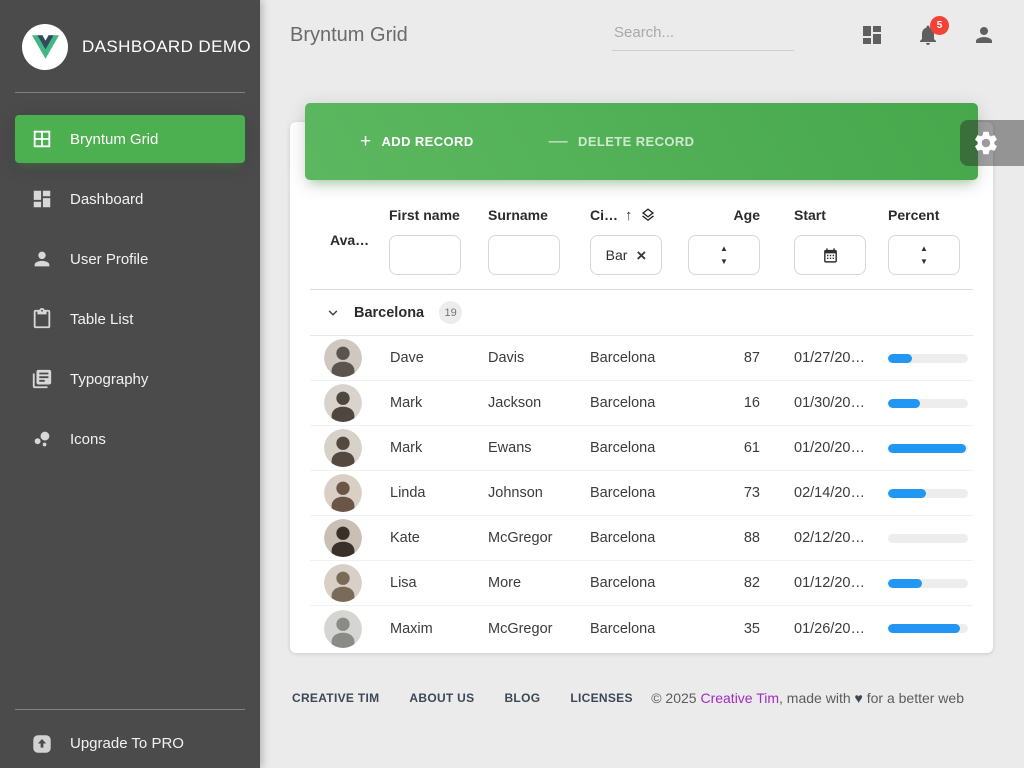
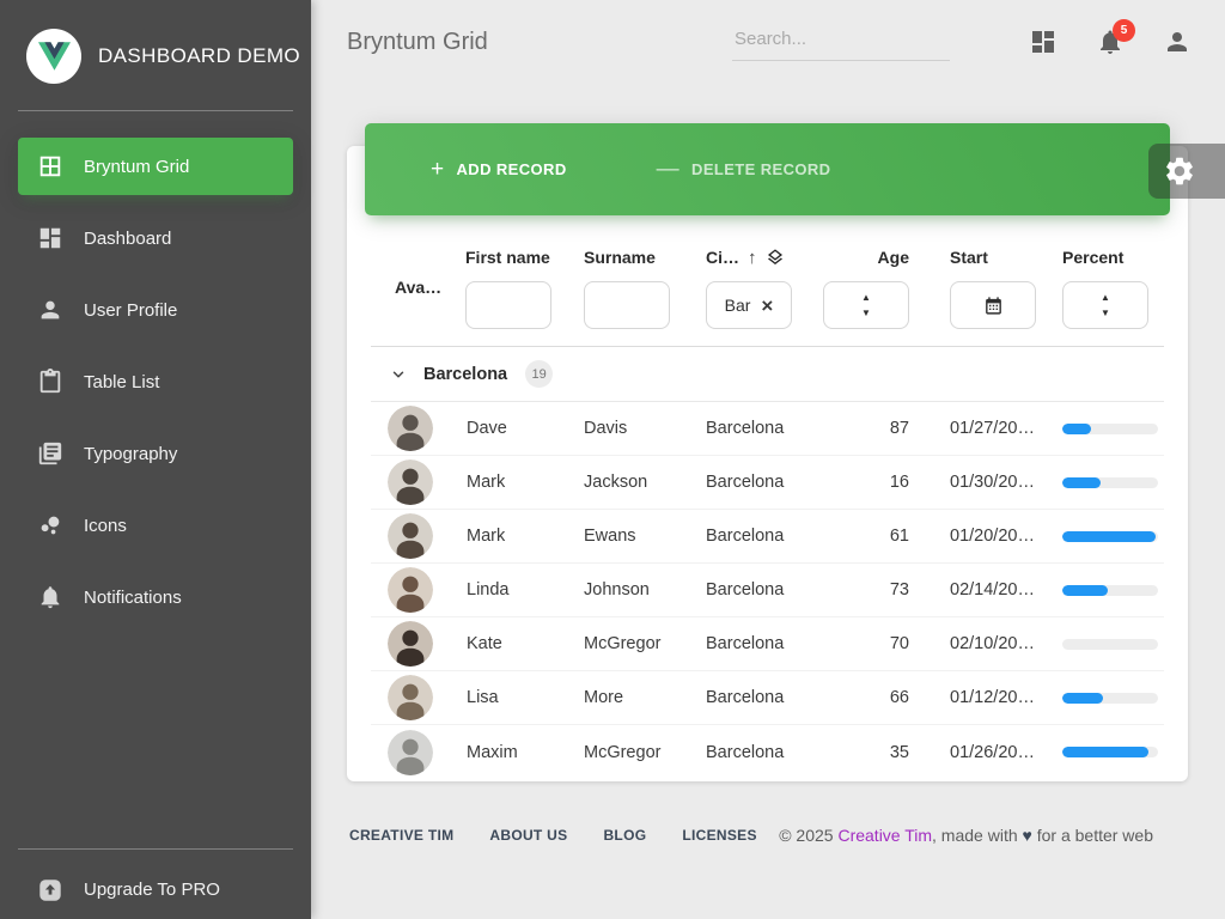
  DASHBOARD DEMO
  Bryntum Grid
  Dashboard
  User Profile
  Table List
  Typography
  Icons
+ Notifications
  Upgrade To PRO
  Bryntum Grid
  Search...
  5
  +
  ADD RECORD
  —
  DELETE RECORD
  Ava…
  First name
  Surname
  Ci…
  ↑
  Bar
  ×
  Age
  ▲
  ▼
  Start
  Percent
  ▲
  ▼
  Barcelona
  19
  Dave
  Davis
  Barcelona
  87
  01/27/20…
  Mark
  Jackson
  Barcelona
  16
  01/30/20…
  Mark
  Ewans
  Barcelona
  61
  01/20/20…
  Linda
  Johnson
  Barcelona
  73
  02/14/20…
  Kate
  McGregor
  Barcelona
- 88
+ 70
- 02/12/20…
+ 02/10/20…
  Lisa
  More
  Barcelona
- 82
+ 66
  01/12/20…
  Maxim
  McGregor
  Barcelona
  35
  01/26/20…
  CREATIVE TIM
  ABOUT US
  BLOG
  LICENSES
  © 2025 Creative Tim, made with ♥ for a better web
